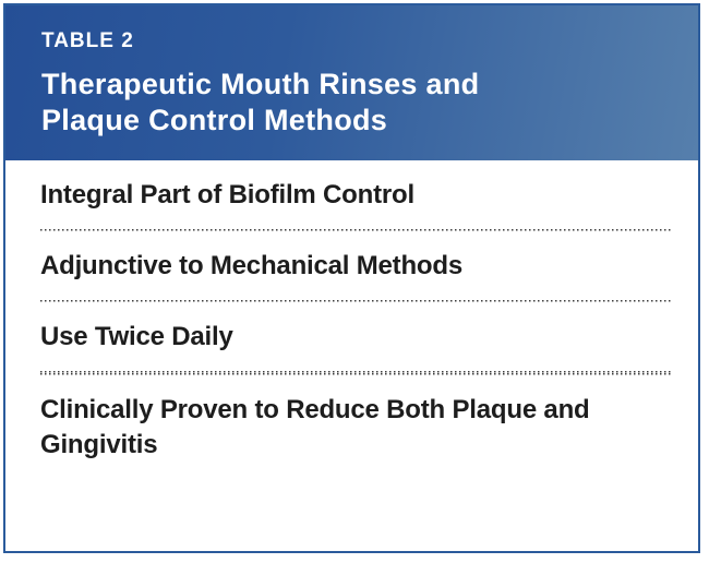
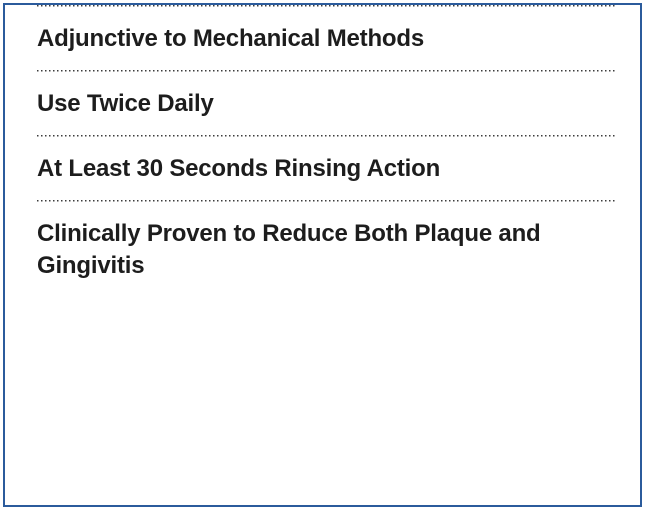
- TABLE 2
- Therapeutic Mouth Rinses and
- Plaque Control Methods
- Integral Part of Biofilm Control
  Adjunctive to Mechanical Methods
  Use Twice Daily
+ At Least 30 Seconds Rinsing Action
  Clinically Proven to Reduce Both Plaque and Gingivitis
